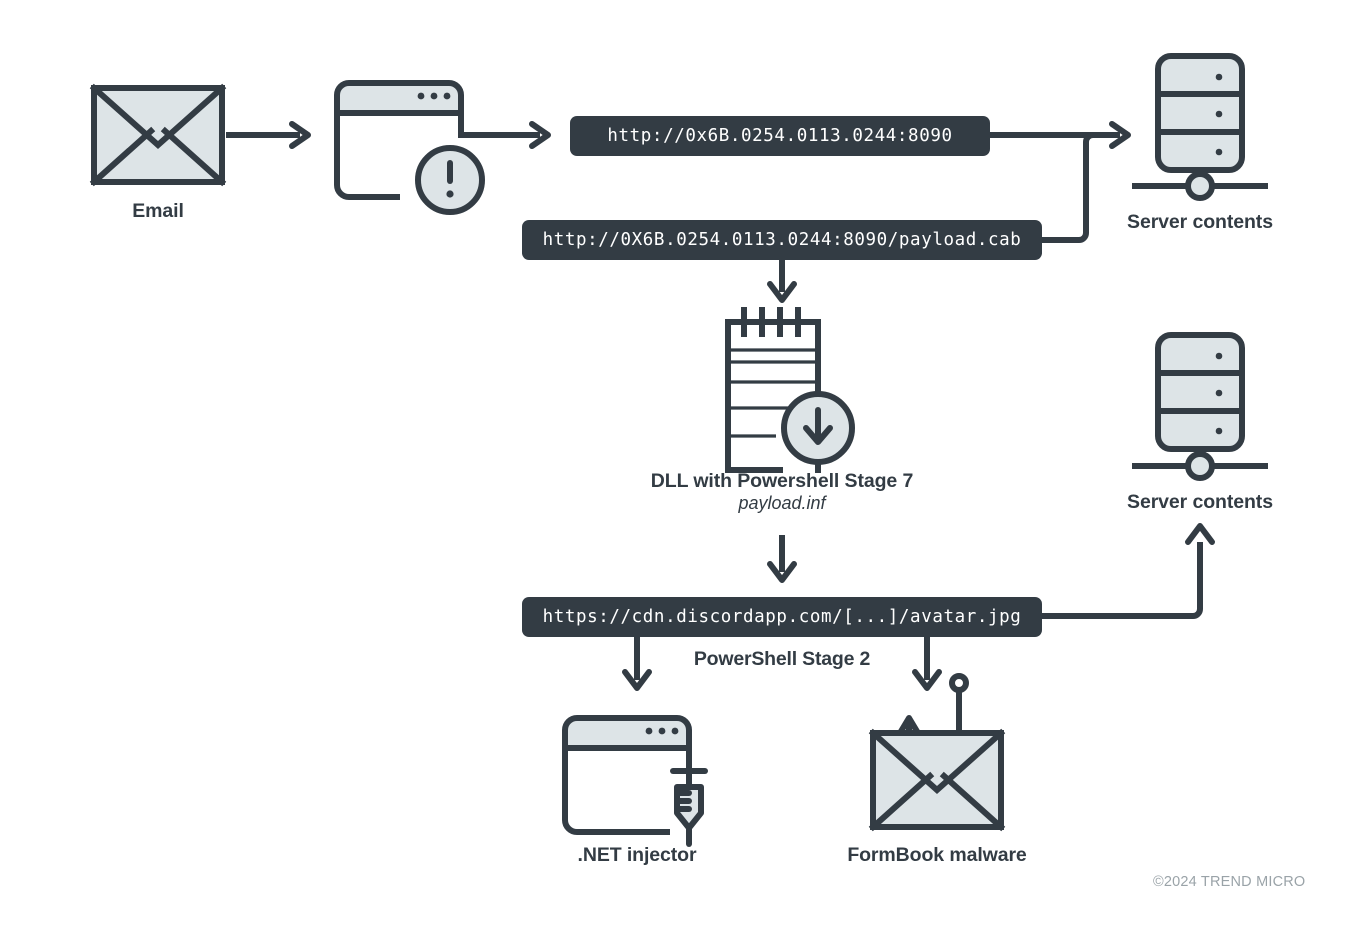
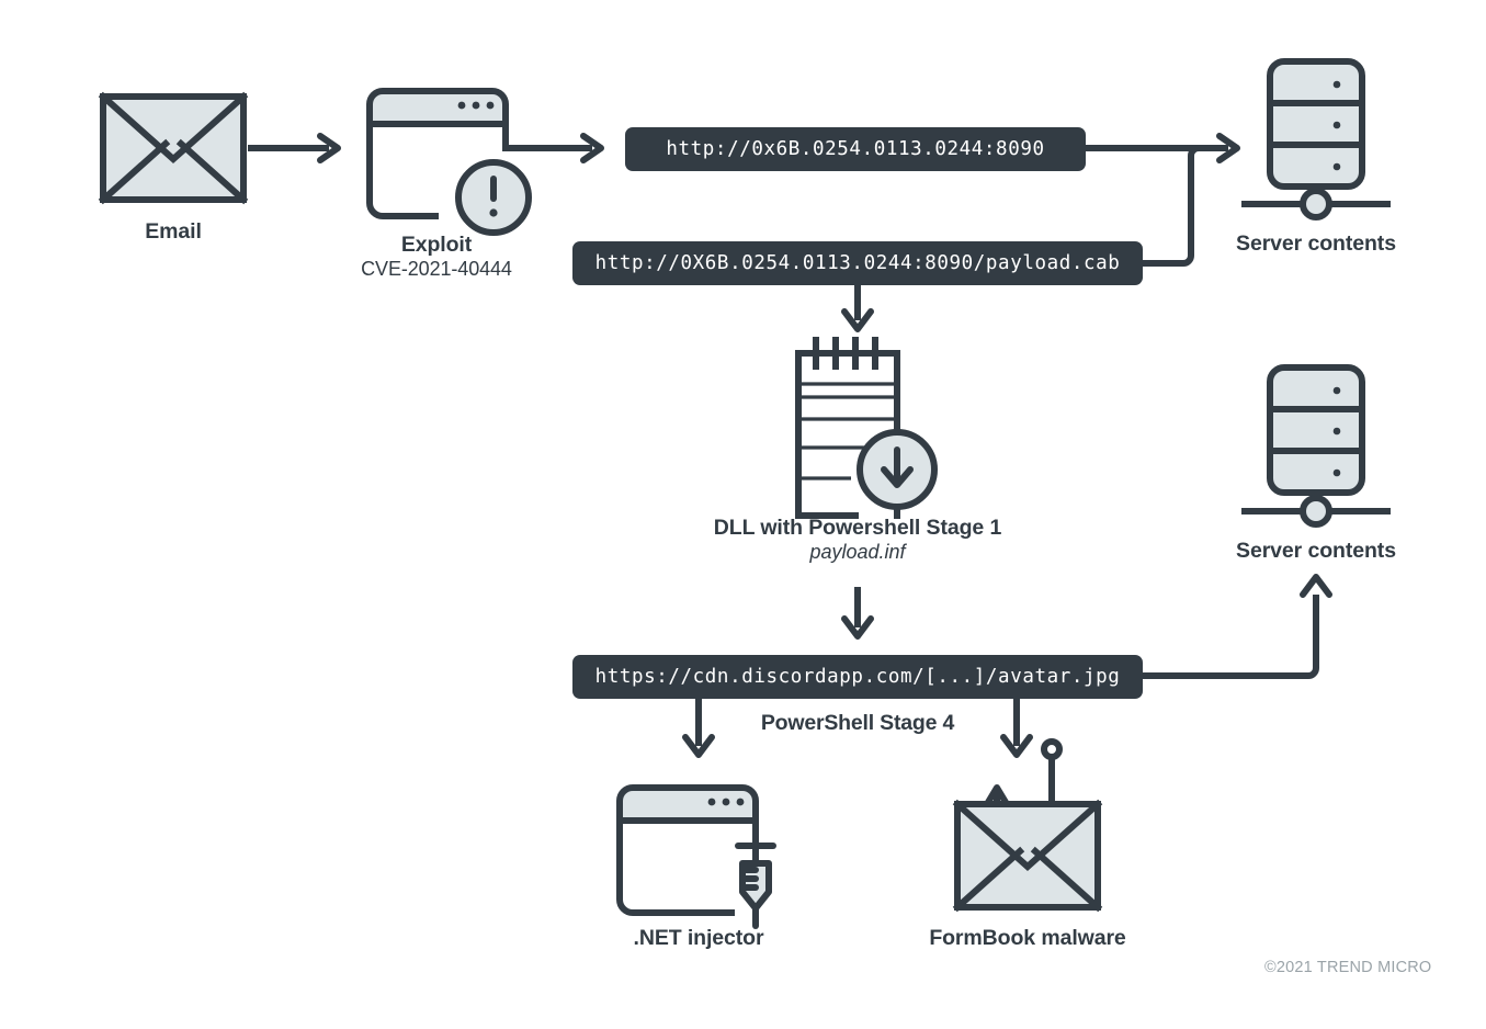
  http://0x6B.0254.0113.0244:8090
  http://0X6B.0254.0113.0244:8090/payload.cab
  https://cdn.discordapp.com/[...]/avatar.jpg
  Email
+ Exploit
+ CVE-2021-40444
  Server contents
- DLL with Powershell Stage 7
+ DLL with Powershell Stage 1
  payload.inf
  Server contents
  .NET injector
  FormBook malware
- PowerShell Stage 2
+ PowerShell Stage 4
- ©2024 TREND MICRO
+ ©2021 TREND MICRO
